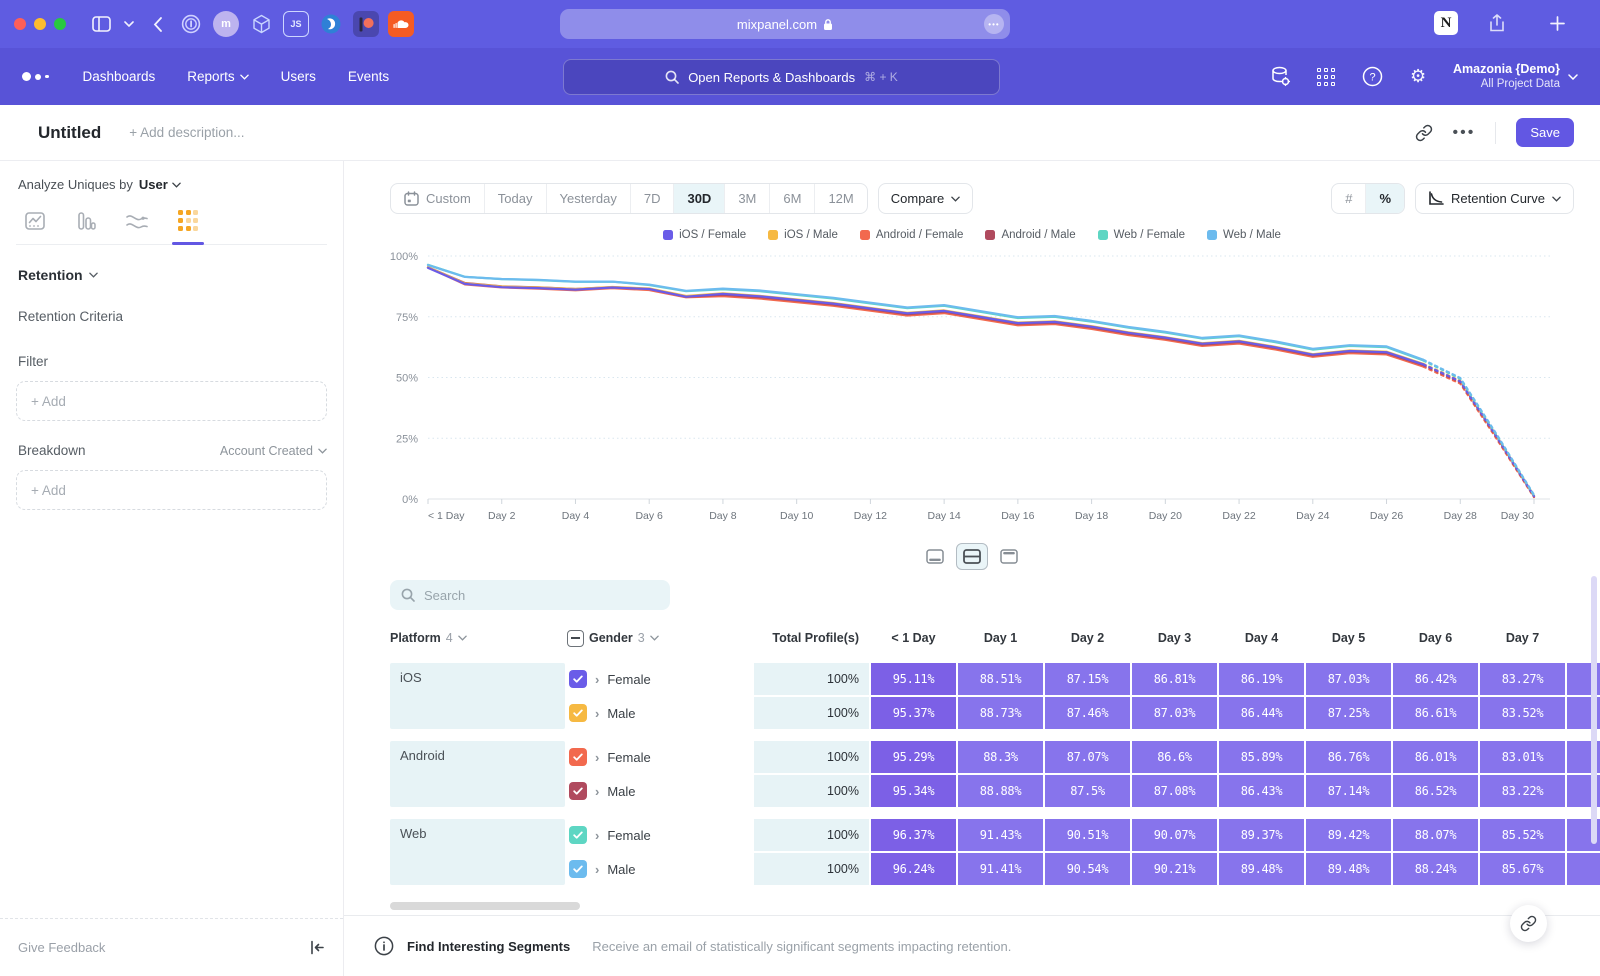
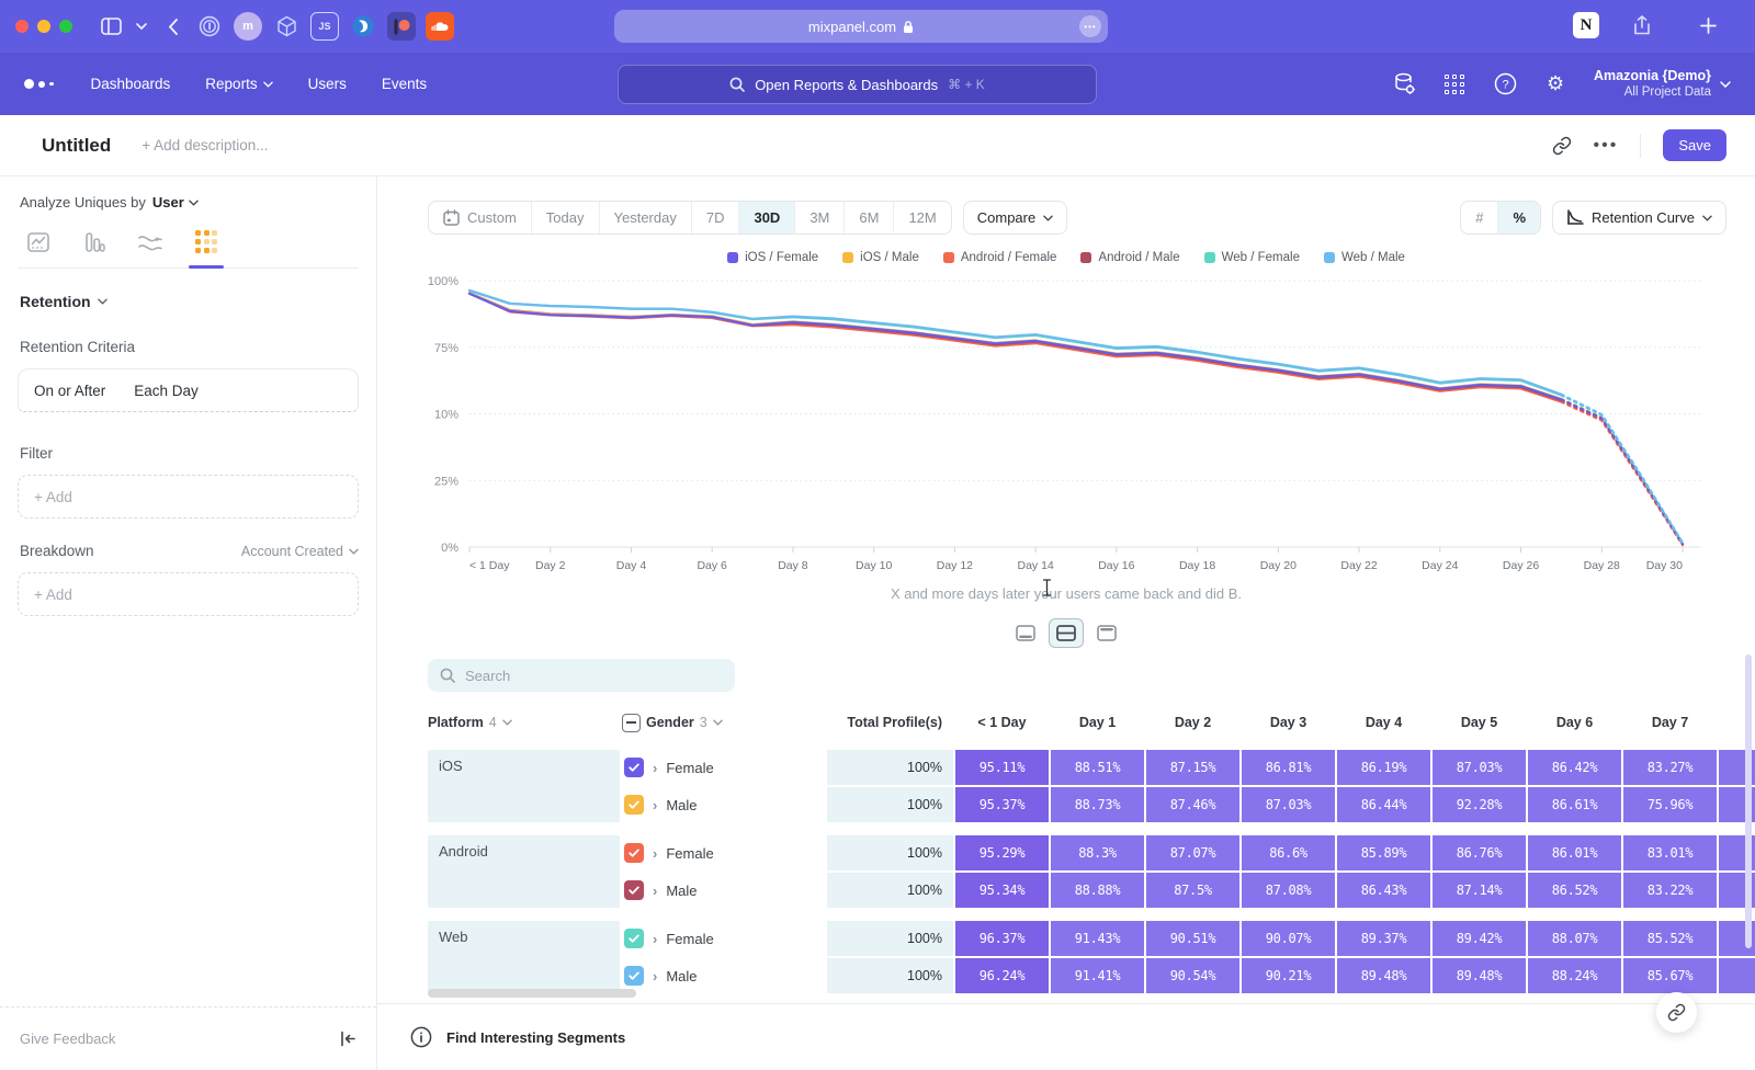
  m
  JS
  mixpanel.com
  •••
  N
  Dashboards
  Reports
  Users
  Events
  Open Reports & Dashboards
  ⌘ + K
  ?
  ⚙
  Amazonia {Demo}
  All Project Data
  Untitled
  + Add description...
  •••
  Save
  Analyze Uniques by
  User
  Retention
  Retention Criteria
+ On or After
+ Each Day
  Filter
  + Add
  Breakdown
  Account Created
  + Add
  Give Feedback
  Custom
  Today
  Yesterday
  7D
  30D
  3M
  6M
  12M
  Compare
  #
  %
  Retention Curve
  iOS / Female
  iOS / Male
  Android / Female
  Android / Male
  Web / Female
  Web / Male
  100%
  75%
- 50%
+ 10%
  25%
  0%
  < 1 Day
  Day 2
  Day 4
  Day 6
  Day 8
  Day 10
  Day 12
  Day 14
  Day 16
  Day 18
  Day 20
  Day 22
  Day 24
  Day 26
  Day 28
  Day 30
+ X and more days later your users came back and did B.
  Search
  Platform
  4
  Gender
  3
  Total Profile(s)
  < 1 Day
  Day 1
  Day 2
  Day 3
  Day 4
  Day 5
  Day 6
  Day 7
  iOS
  ›
  Female
  100%
  95.11%
  88.51%
  87.15%
  86.81%
  86.19%
  87.03%
  86.42%
  83.27%
  ›
  Male
  100%
  95.37%
  88.73%
  87.46%
  87.03%
  86.44%
- 87.25%
+ 92.28%
  86.61%
- 83.52%
+ 75.96%
  Android
  ›
  Female
  100%
  95.29%
  88.3%
  87.07%
  86.6%
  85.89%
  86.76%
  86.01%
  83.01%
  ›
  Male
  100%
  95.34%
  88.88%
  87.5%
  87.08%
  86.43%
  87.14%
  86.52%
  83.22%
  Web
  ›
  Female
  100%
  96.37%
  91.43%
  90.51%
  90.07%
  89.37%
  89.42%
  88.07%
  85.52%
  ›
  Male
  100%
  96.24%
  91.41%
  90.54%
  90.21%
  89.48%
  89.48%
  88.24%
  85.67%
  Find Interesting Segments
- Receive an email of statistically significant segments impacting retention.
